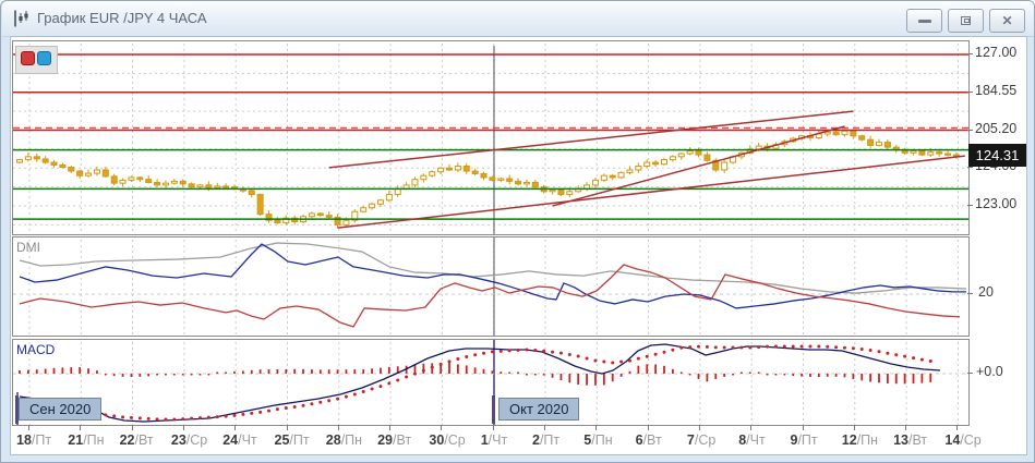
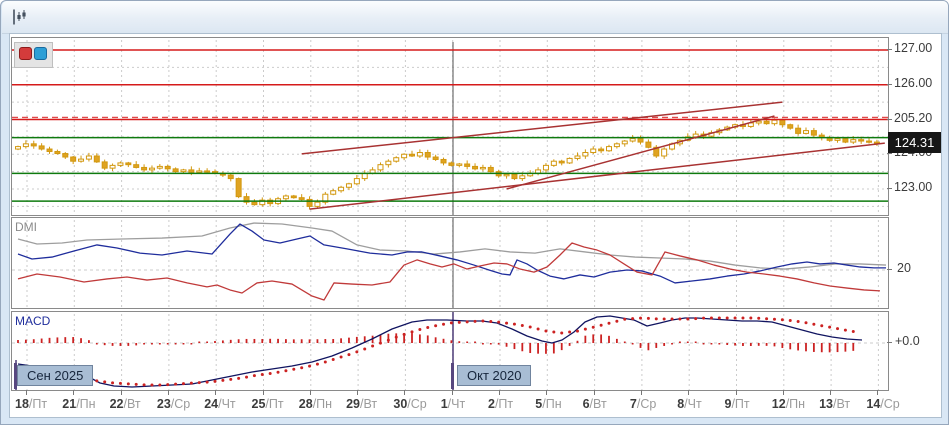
- График EUR /JPY 4 ЧАСА
- ✕
  DMI
  MACD
  20
  +0.0
  124.31
  127.00
- 184.55
+ 126.00
  205.20
  123.00
  18/Пт
  21/Пн
  22/Вт
  23/Ср
  24/Чт
  25/Пт
  28/Пн
  29/Вт
  30/Ср
  1/Чт
  2/Пт
  5/Пн
  6/Вт
  7/Ср
  8/Чт
  9/Пт
  12/Пн
  13/Вт
  14/Ср
- Сен 2020
+ Сен 2025
  Окт 2020
